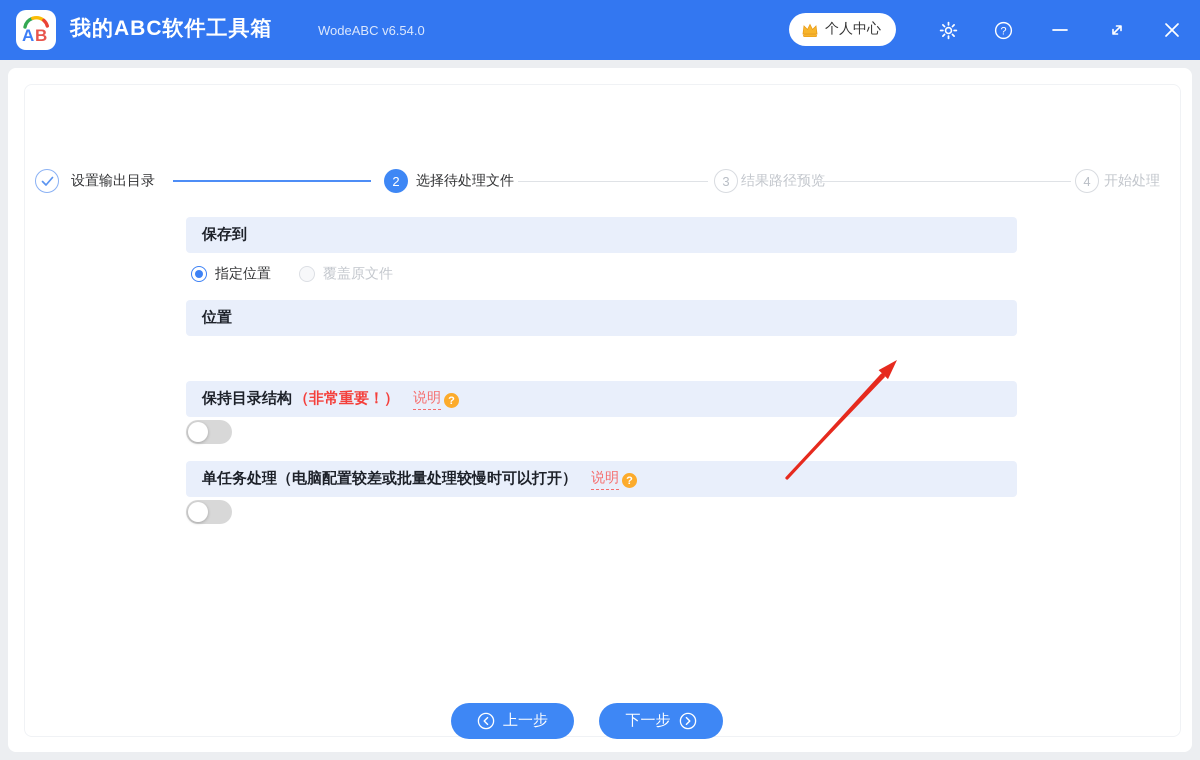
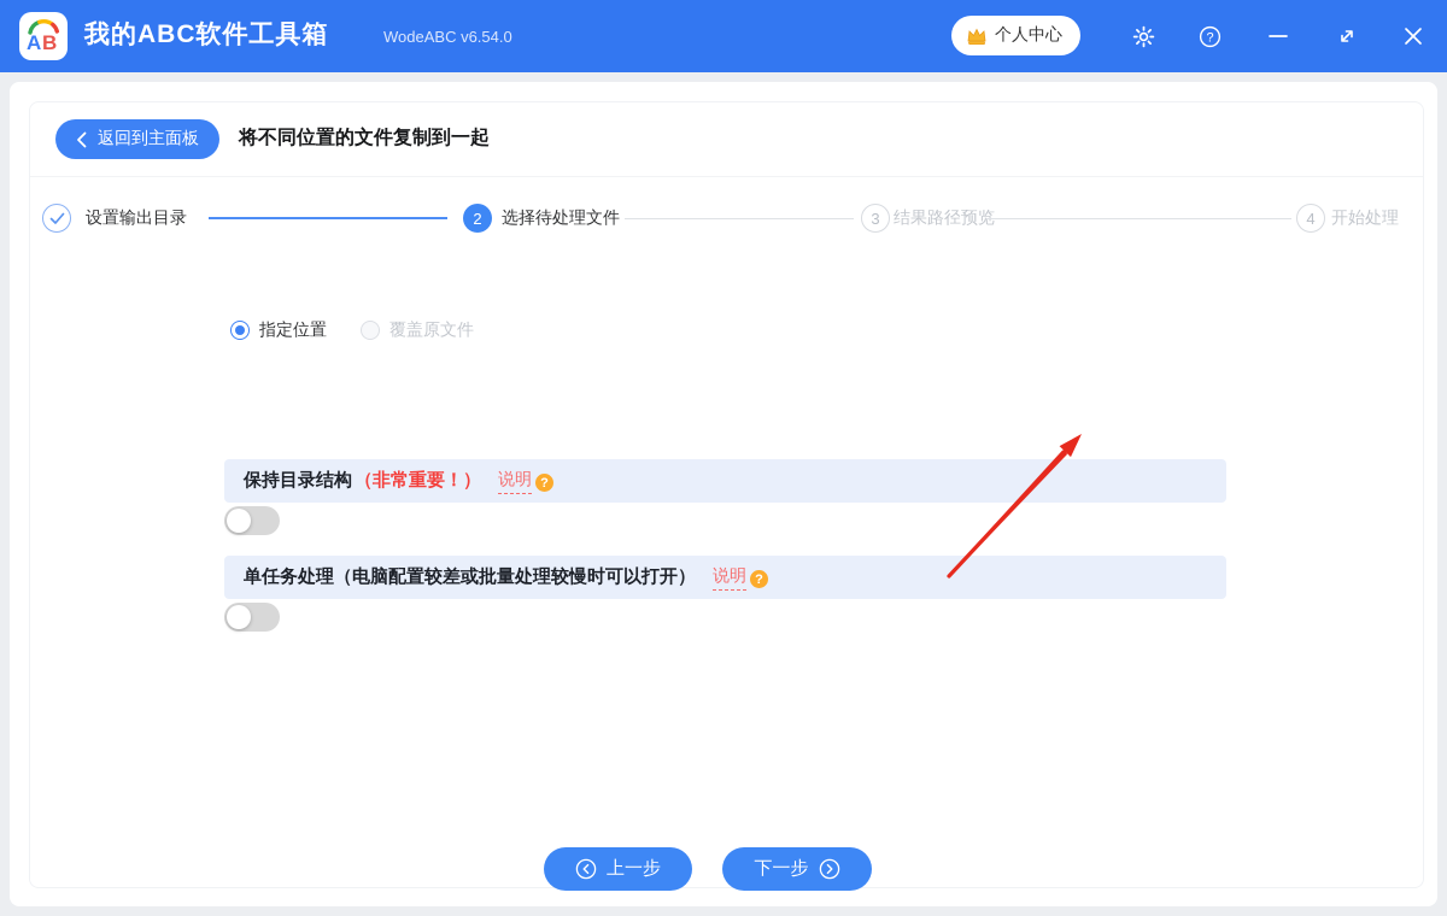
  A
  B
  我的ABC软件工具箱
  WodeABC v6.54.0
  个人中心
  ?
+ 返回到主面板
+ 将不同位置的文件复制到一起
  设置输出目录
  2
  选择待处理文件
  3
  结果路径预览
  4
  开始处理
- 保存到
  指定位置
  覆盖原文件
- 位置
  保持目录结构
  （非常重要！）
  说明
  ?
  单任务处理（电脑配置较差或批量处理较慢时可以打开）
  说明
  ?
  上一步
  下一步
